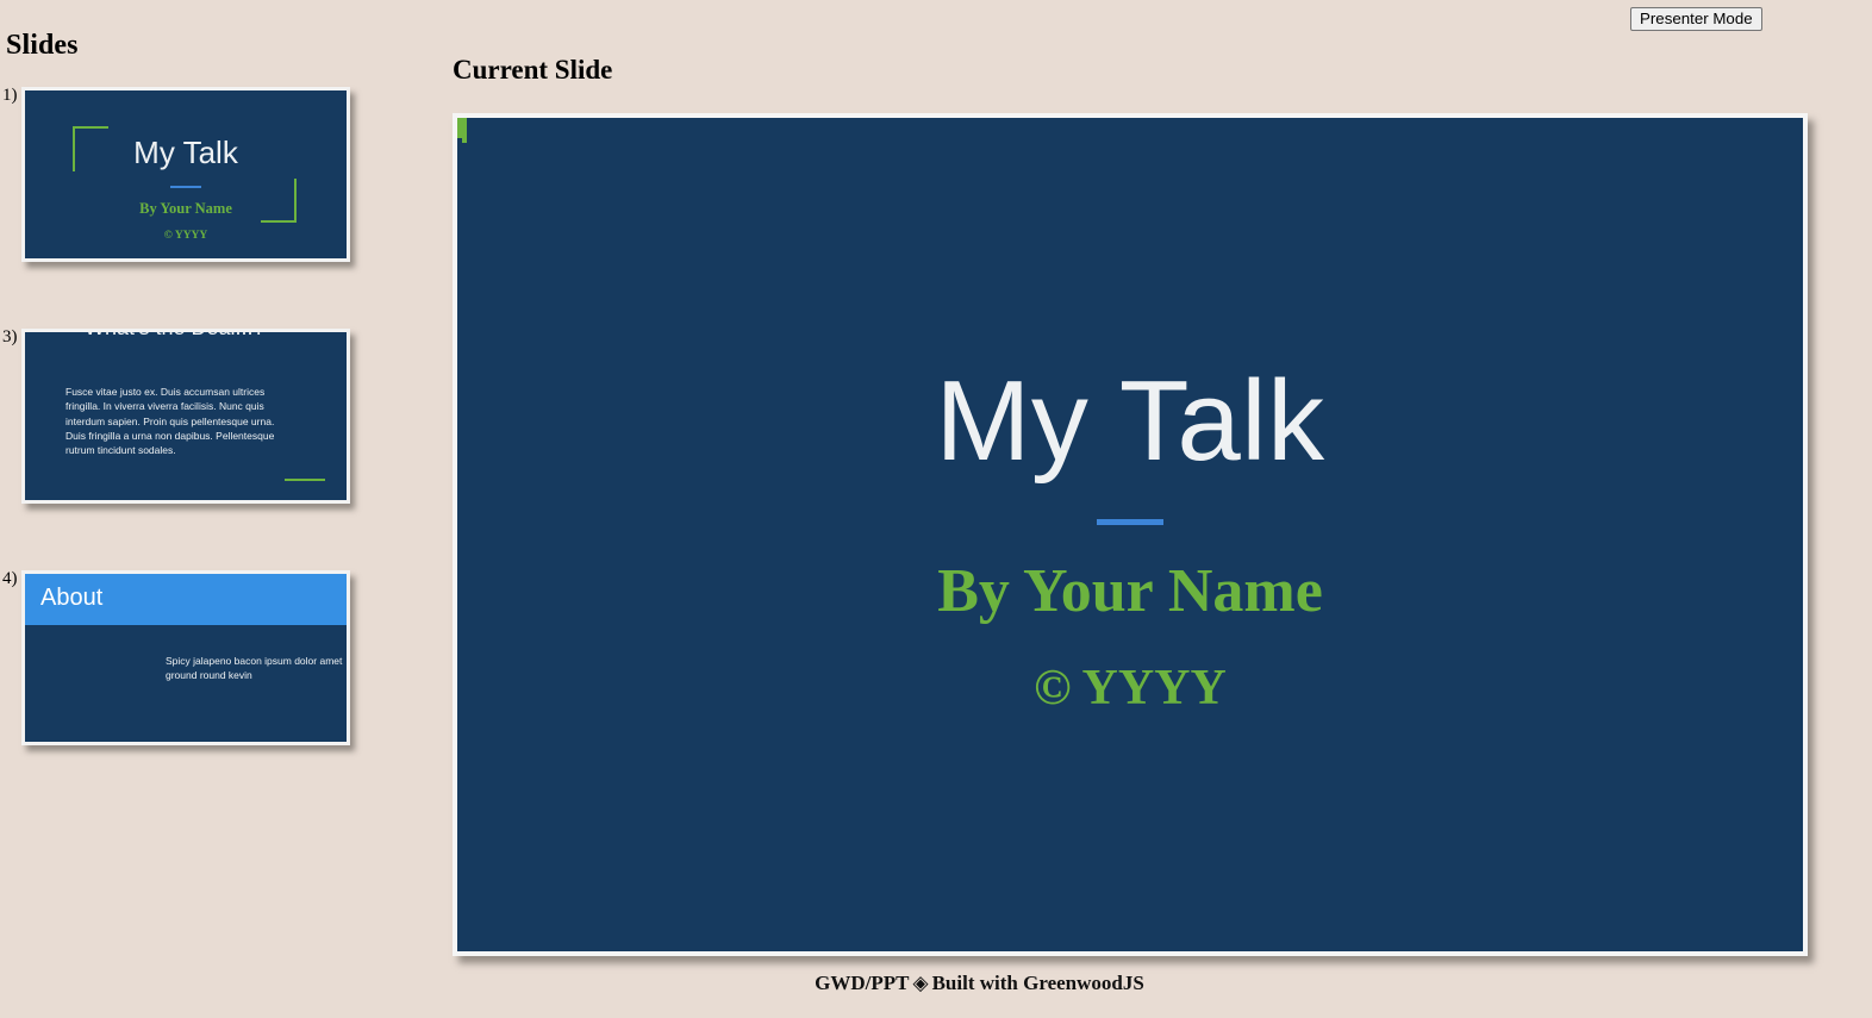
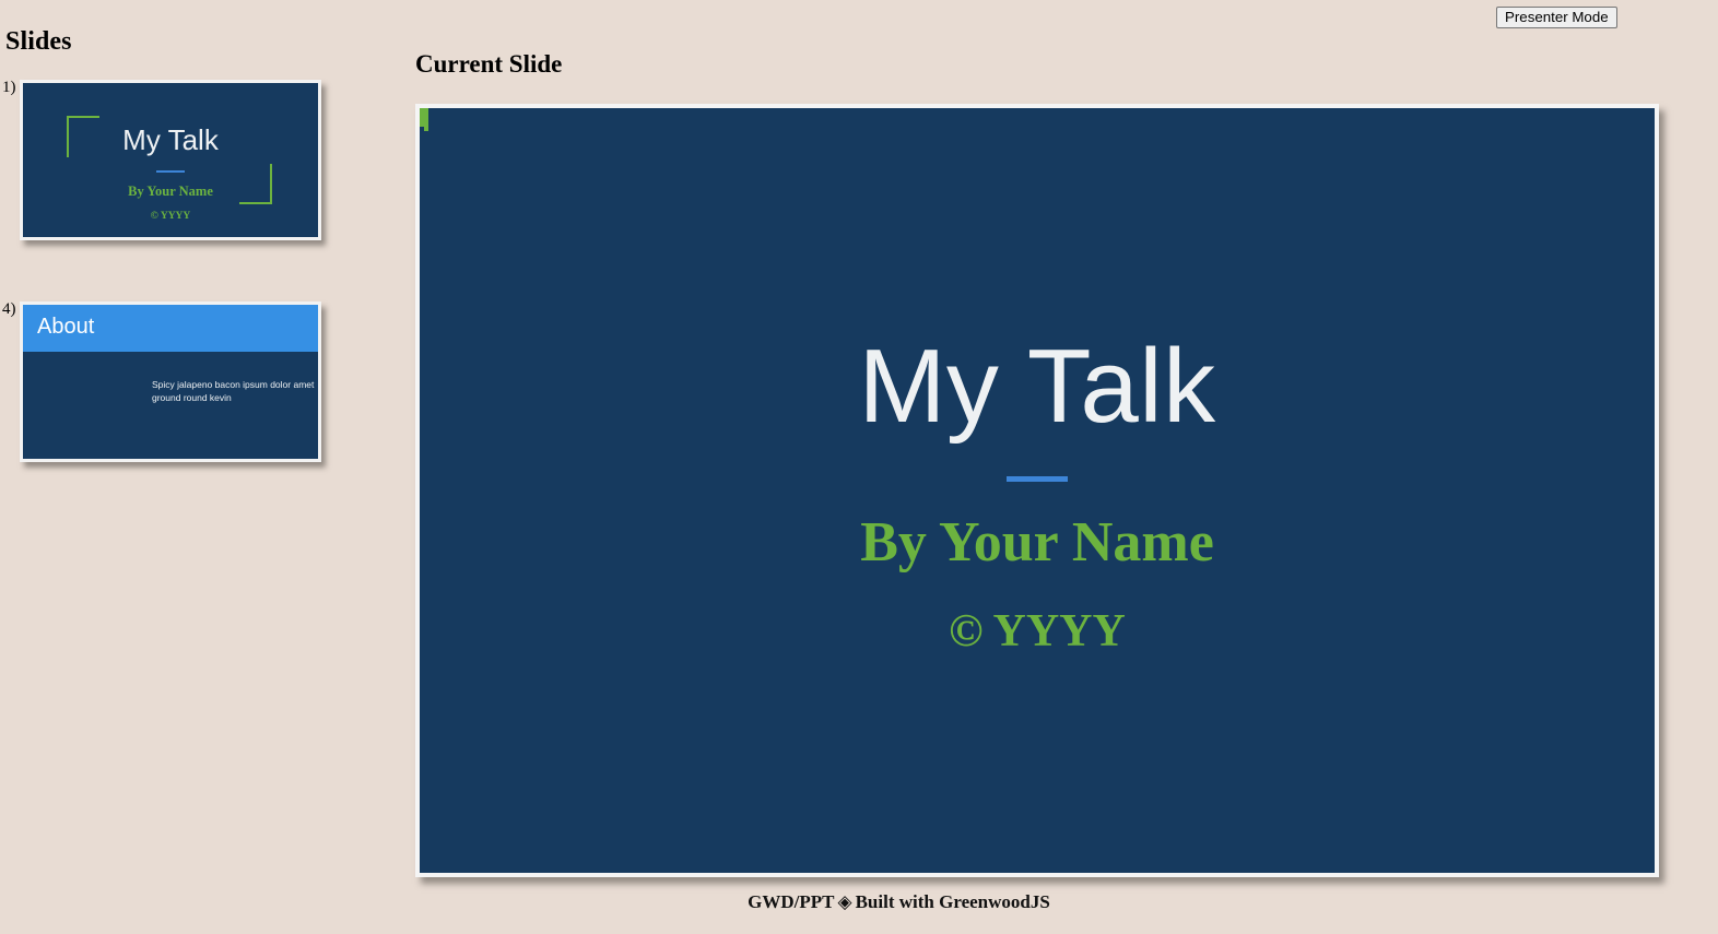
  Presenter Mode
  Slides
  1)
  My Talk
  By Your Name
  © YYYY
- 3)
- Fusce vitae justo ex. Duis accumsan ultrices fringilla. In viverra viverra facilisis. Nunc quis interdum sapien. Proin quis pellentesque urna. Duis fringilla a urna non dapibus. Pellentesque rutrum tincidunt sodales.
  4)
  About
  Spicy jalapeno bacon ipsum dolor amet ground round kevin
  Current Slide
  My Talk
  By Your Name
  © YYYY
  GWD/PPT ◈ Built with GreenwoodJS
